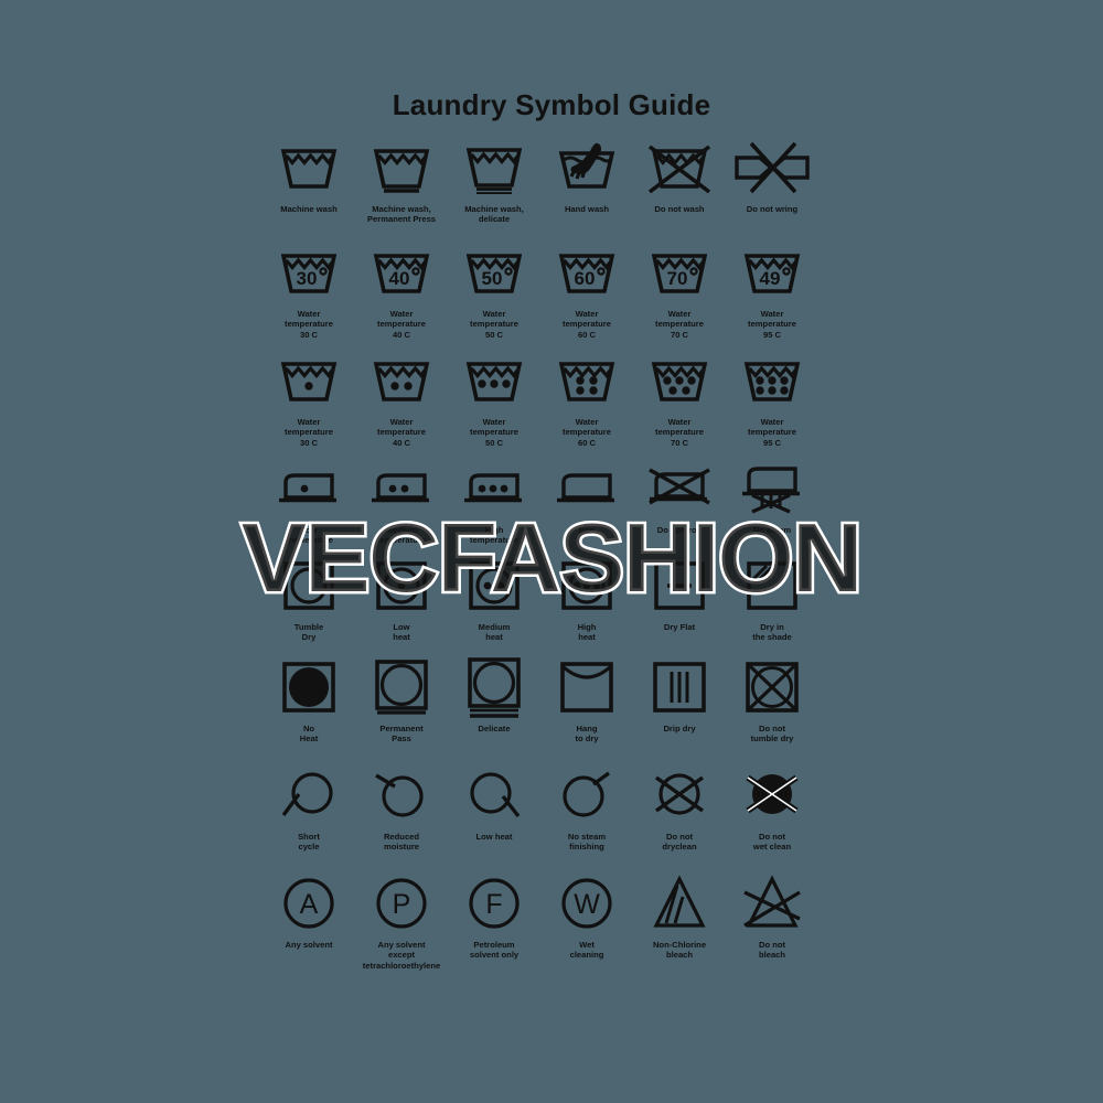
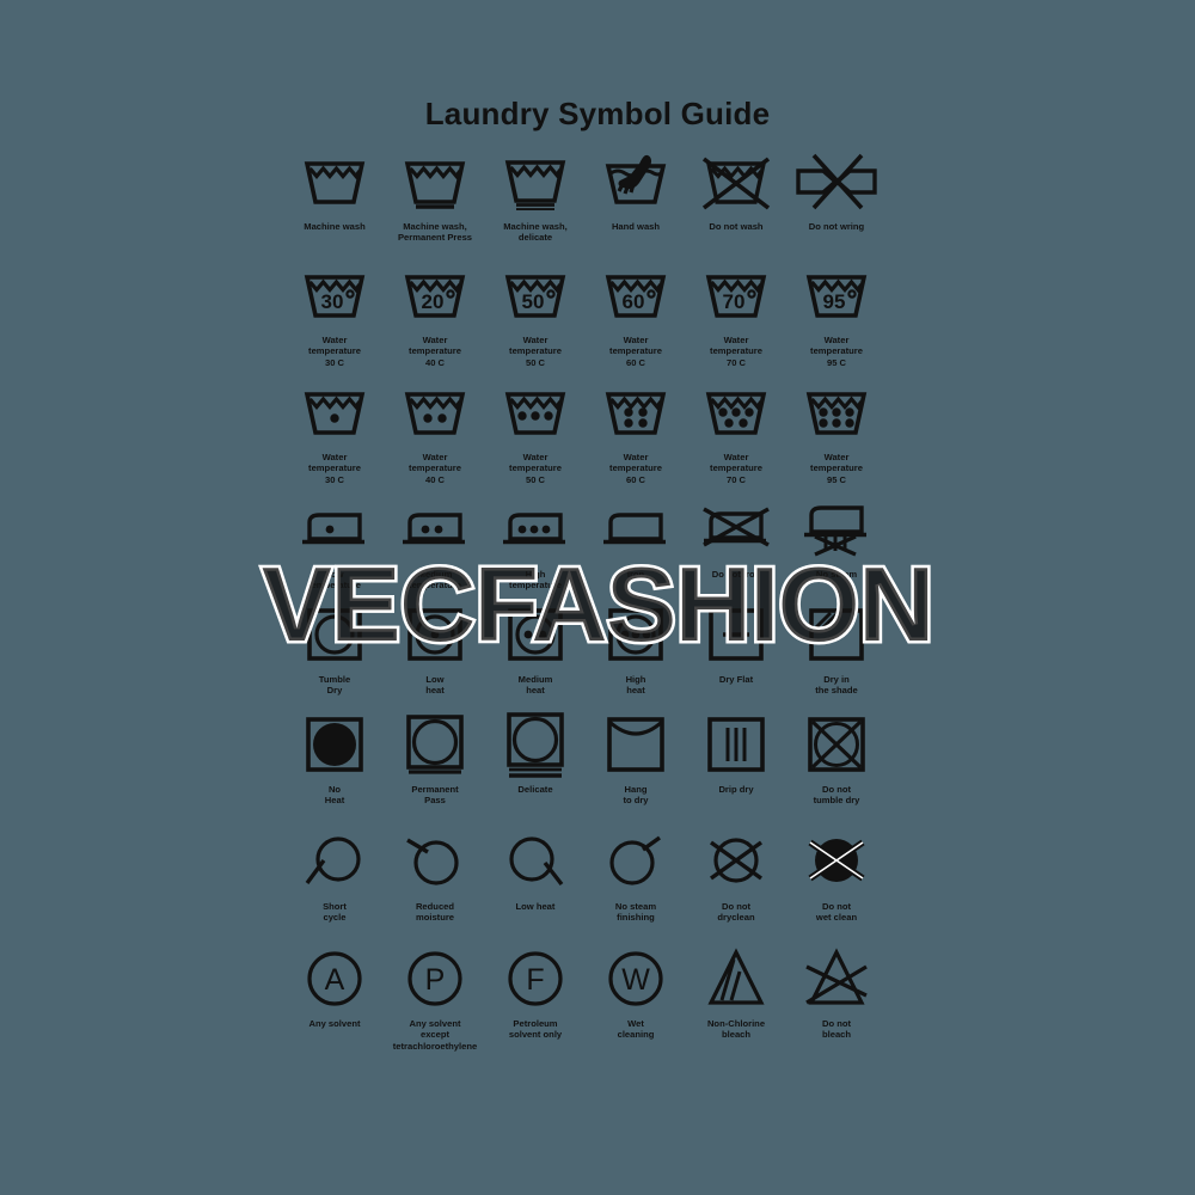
  Laundry Symbol Guide
  Machine wash
  Machine wash,
  Permanent Press
  Machine wash,
  delicate
  Hand wash
  Do not wash
  Do not wring
  30
  Water
  temperature
  30 C
- 40
+ 20
  Water
  temperature
  40 C
  50
  Water
  temperature
  50 C
  60
  Water
  temperature
  60 C
  70
  Water
  temperature
  70 C
- 49
+ 95
  Water
  temperature
  95 C
  Water
  temperature
  30 C
  Water
  temperature
  40 C
  Water
  temperature
  50 C
  Water
  temperature
  60 C
  Water
  temperature
  70 C
  Water
  temperature
  95 C
  Low
  temperature
  Medium
  temperature
  High
  temperature
  Iron
  Do not iron
  No steam
  Tumble
  Dry
  Low
  heat
  Medium
  heat
  High
  heat
  Dry Flat
  Dry in
  the shade
  No
  Heat
  Permanent
  Pass
  Delicate
  Hang
  to dry
  Drip dry
  Do not
  tumble dry
  Short
  cycle
  Reduced
  moisture
  Low heat
  No steam
  finishing
  Do not
  dryclean
  Do not
  wet clean
  A
  Any solvent
  P
  Any solvent
  except
  tetrachloroethylene
  F
  Petroleum
  solvent only
  W
  Wet
  cleaning
  Non-Chlorine
  bleach
  Do not
  bleach
  VECFASHION
